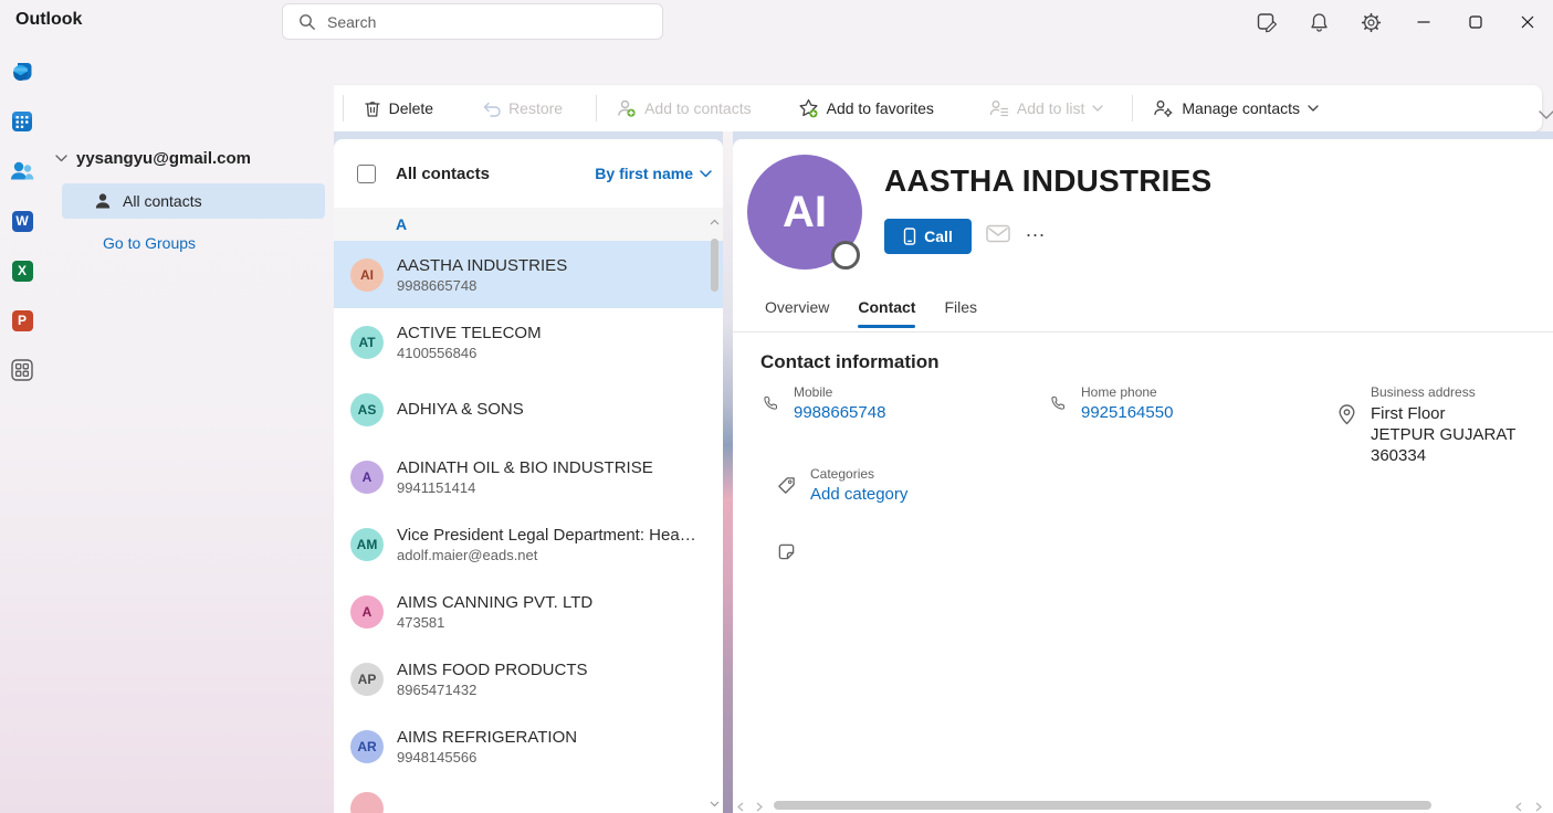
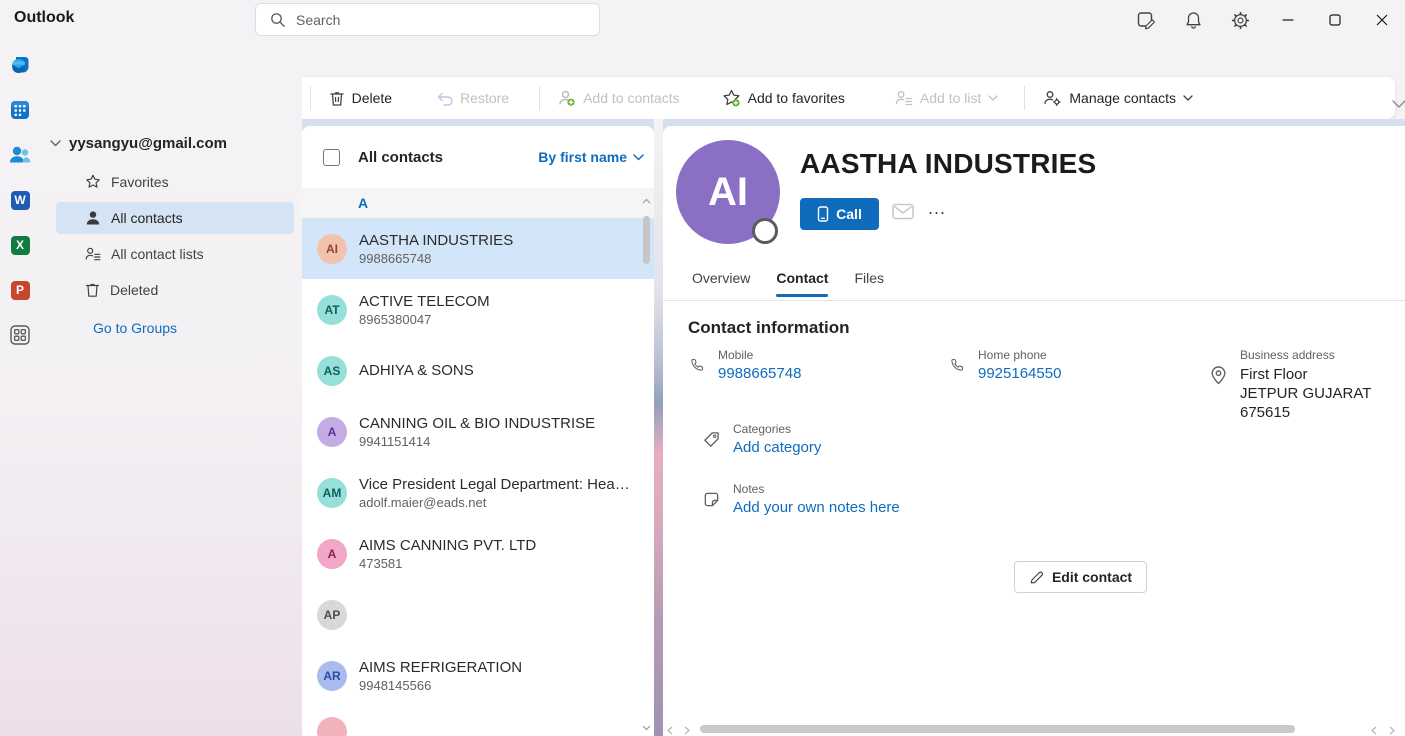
  Outlook
  Search
  Delete
  Restore
  Add to contacts
  Add to favorites
  Add to list
  Manage contacts
  W
  X
  P
  yysangyu@gmail.com
+ Favorites
  All contacts
+ All contact lists
+ Deleted
  Go to Groups
  All contacts
  By first name
  A
  AI
  AASTHA INDUSTRIES
  9988665748
  AT
  ACTIVE TELECOM
- 4100556846
+ 8965380047
  AS
  ADHIYA & SONS
  A
- ADINATH OIL & BIO INDUSTRISE
+ CANNING OIL & BIO INDUSTRISE
  9941151414
  AM
  Vice President Legal Department: Head ..
  adolf.maier@eads.net
  A
  AIMS CANNING PVT. LTD
  473581
  AP
- AIMS FOOD PRODUCTS
- 8965471432
  AR
  AIMS REFRIGERATION
  9948145566
  AI
  AASTHA INDUSTRIES
  Call
  ...
  Overview
  Contact
  Files
  Contact information
  Mobile
  9988665748
  Home phone
  9925164550
  Business address
  First Floor
- JETPUR GUJARAT 360334
+ JETPUR GUJARAT 675615
  Categories
  Add category
+ Notes
+ Add your own notes here
+ Edit contact
